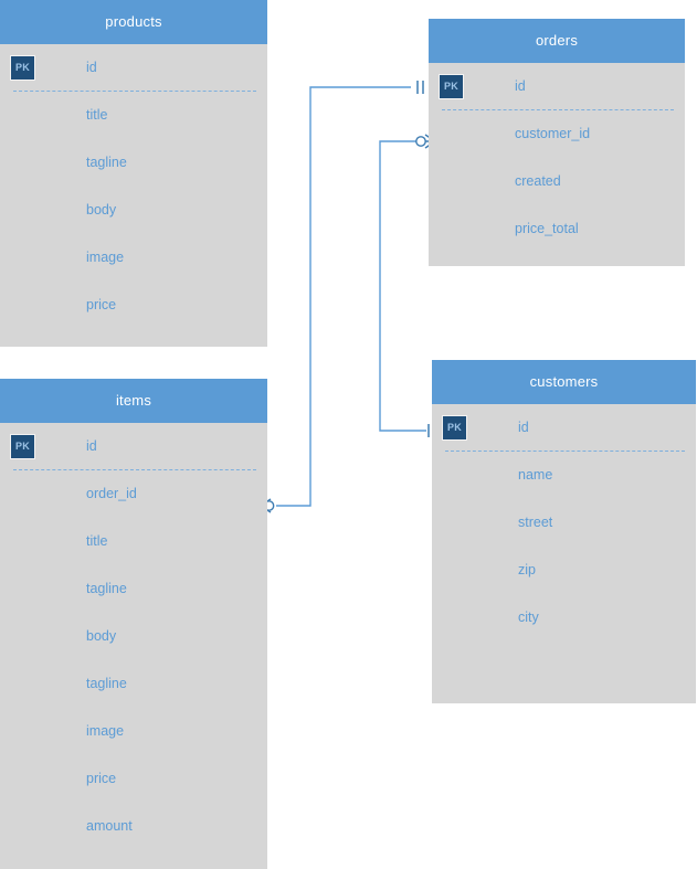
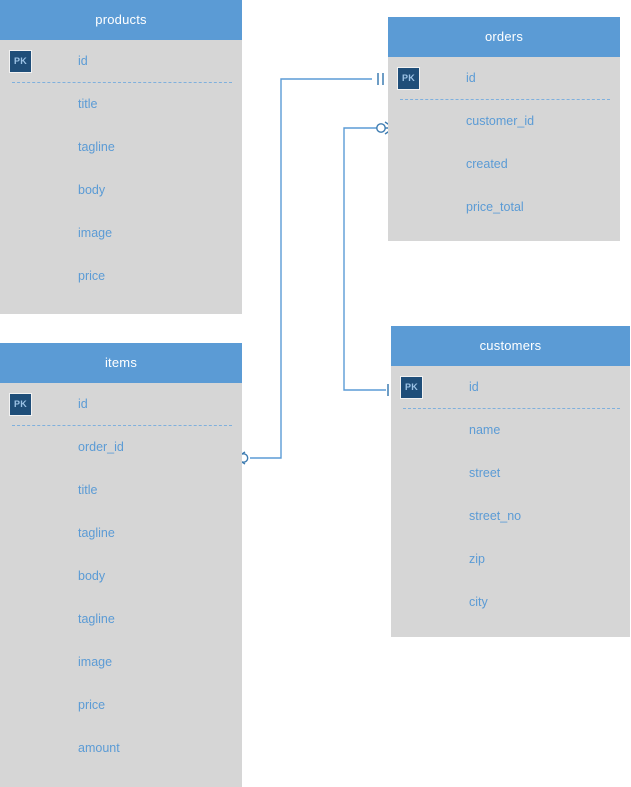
  products
  PK
  id
  title
  tagline
  body
  image
  price
  orders
  PK
  id
  customer_id
  created
  price_total
  items
  PK
  id
  order_id
  title
  tagline
  body
  tagline
  image
  price
  amount
  customers
  PK
  id
  name
  street
+ street_no
  zip
  city
